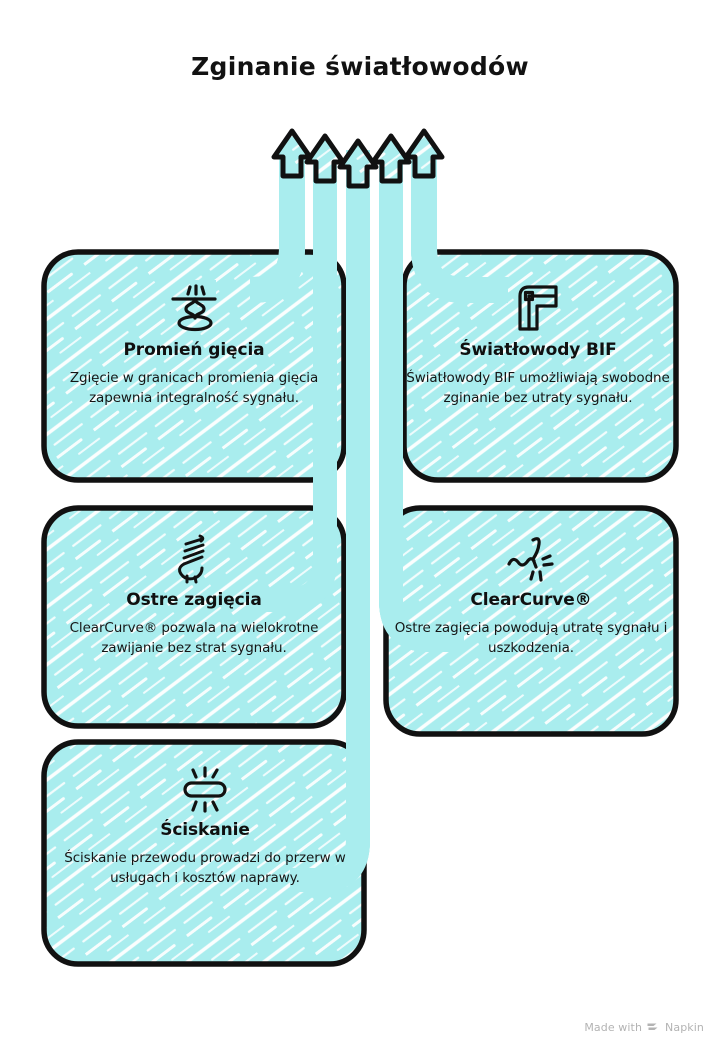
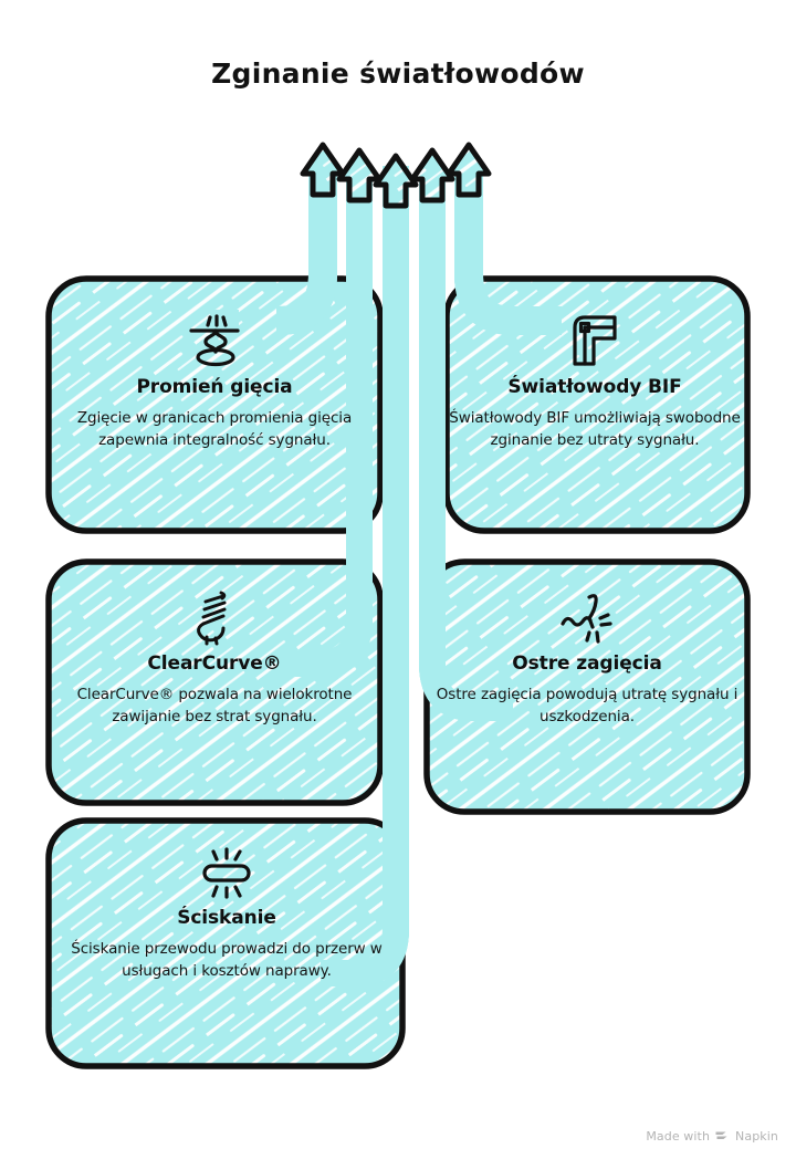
  Zginanie światłowodów
  Promień gięcia
  Zgięcie w granicach promienia gięcia zapewnia integralność sygnału.
  Światłowody BIF
  Światłowody BIF umożliwiają swobodne zginanie bez utraty sygnału.
- Ostre zagięcia
+ ClearCurve®
  ClearCurve® pozwala na wielokrotne zawijanie bez strat sygnału.
- ClearCurve®
+ Ostre zagięcia
  Ostre zagięcia powodują utratę sygnału i uszkodzenia.
  Ściskanie
  Ściskanie przewodu prowadzi do przerw w usługach i kosztów naprawy.
  Made with
  Napkin
